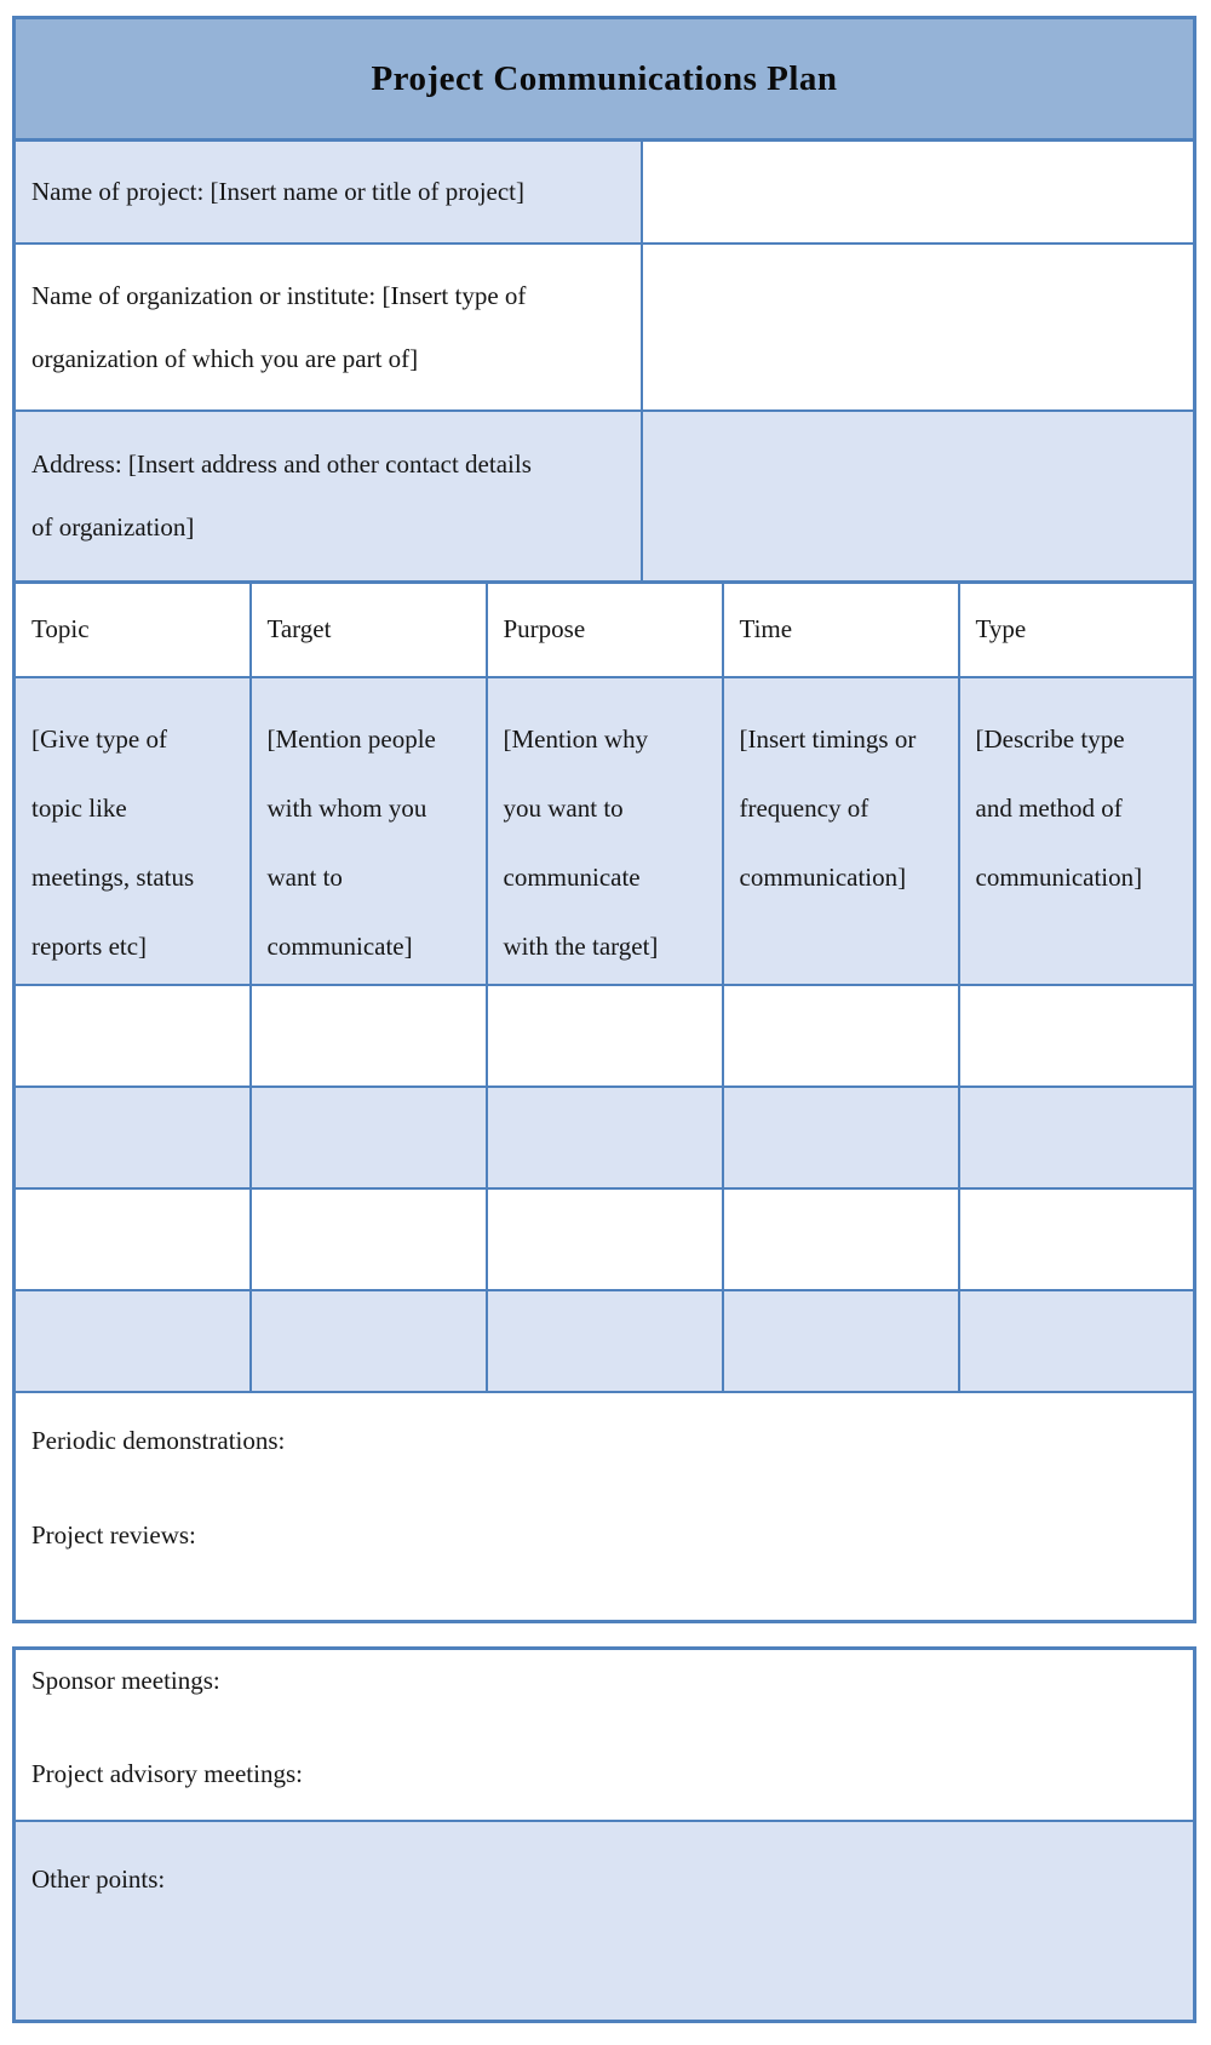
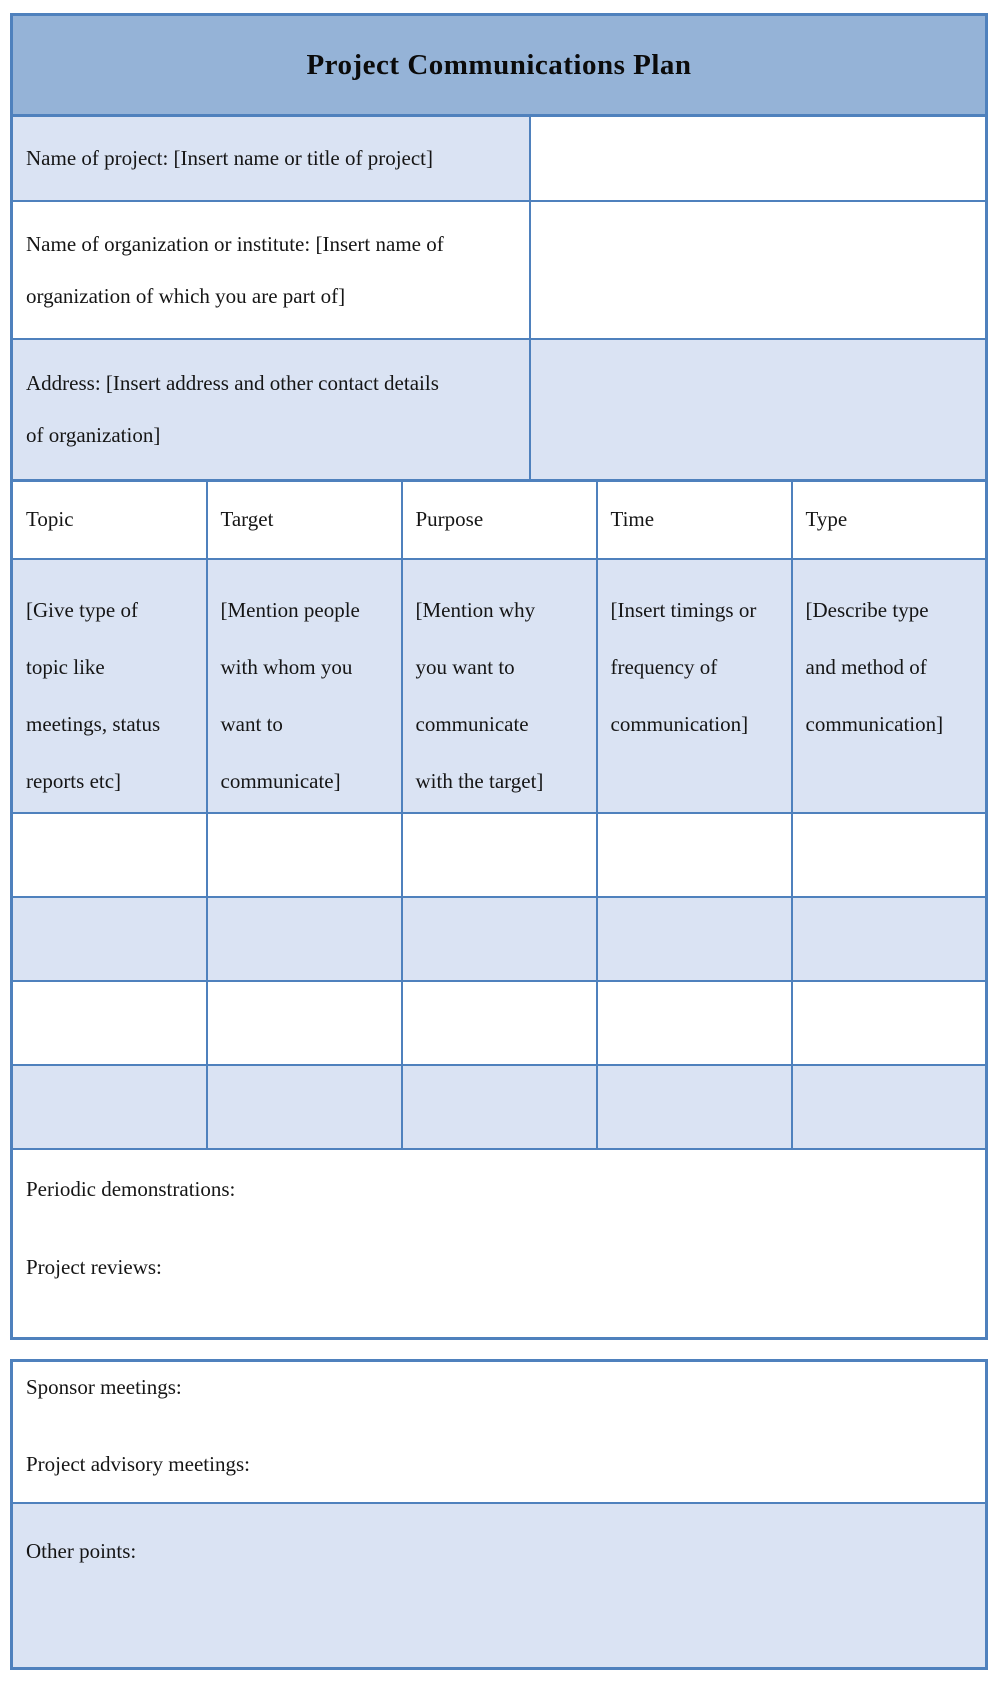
  Project Communications Plan
  Name of project: [Insert name or title of project]
- Name of organization or institute: [Insert type of organization of which you are part of]
+ Name of organization or institute: [Insert name of organization of which you are part of]
  Address: [Insert address and other contact details of organization]
  Topic	Target	Purpose	Time	Type
  [Give type of topic like meetings, status reports etc]	[Mention people with whom you want to communicate]	[Mention why you want to communicate with the target]	[Insert timings or frequency of communication]	[Describe type and method of communication]
  Periodic demonstrations: Project reviews:
  Sponsor meetings: Project advisory meetings:
  Other points:
